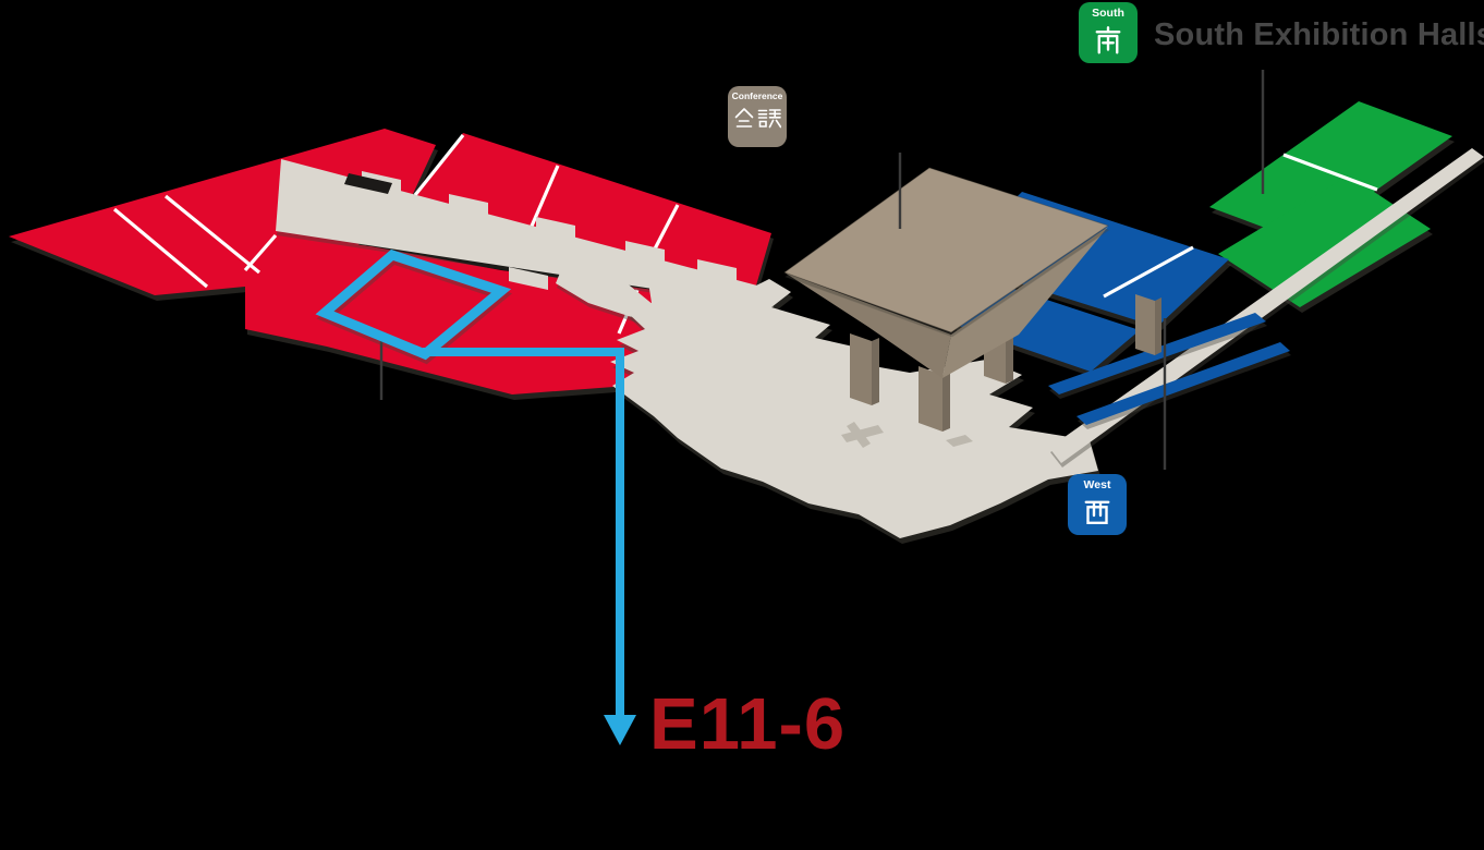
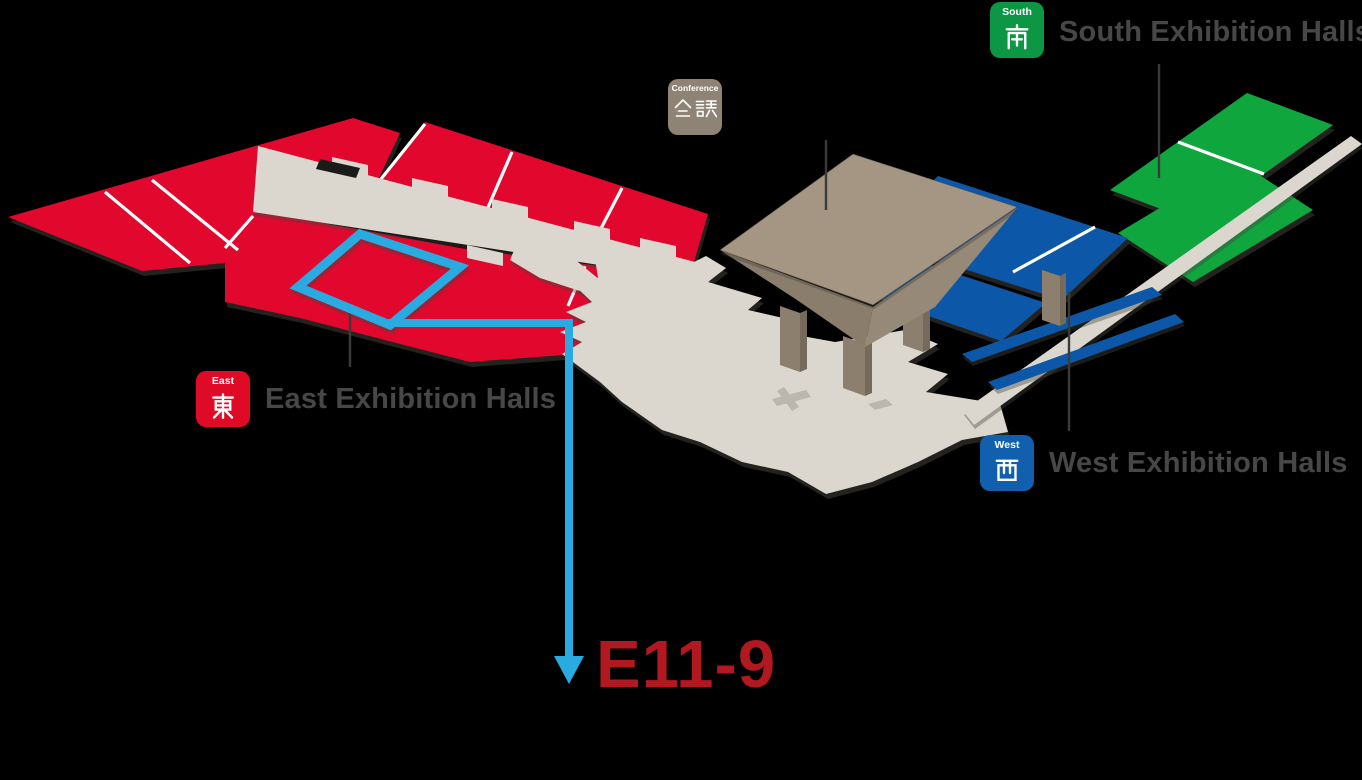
  South
  South Exhibition Hall
  Conference
+ East
+ East Exhibition Halls
  West
+ West Exhibition Halls
- E11-6
+ E11-9
